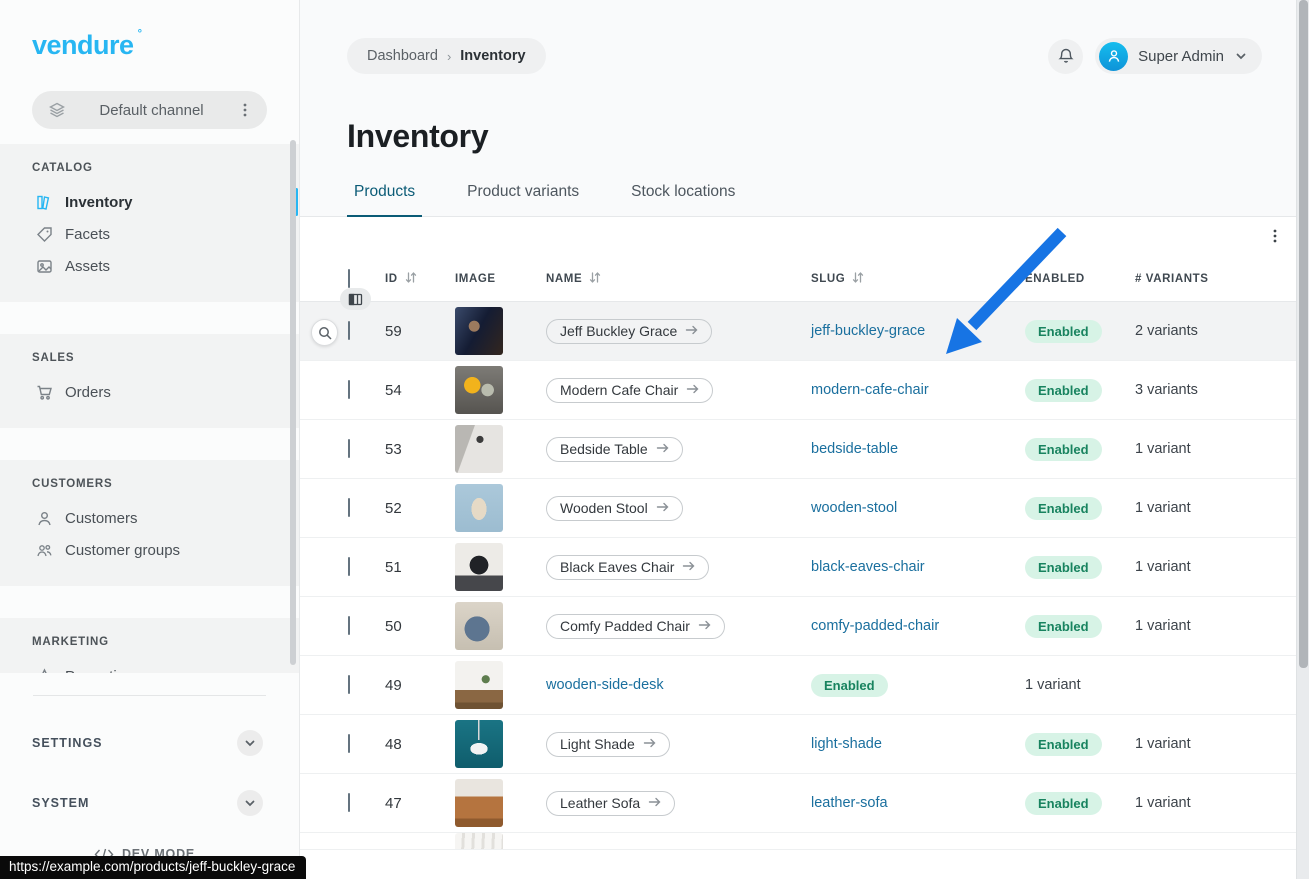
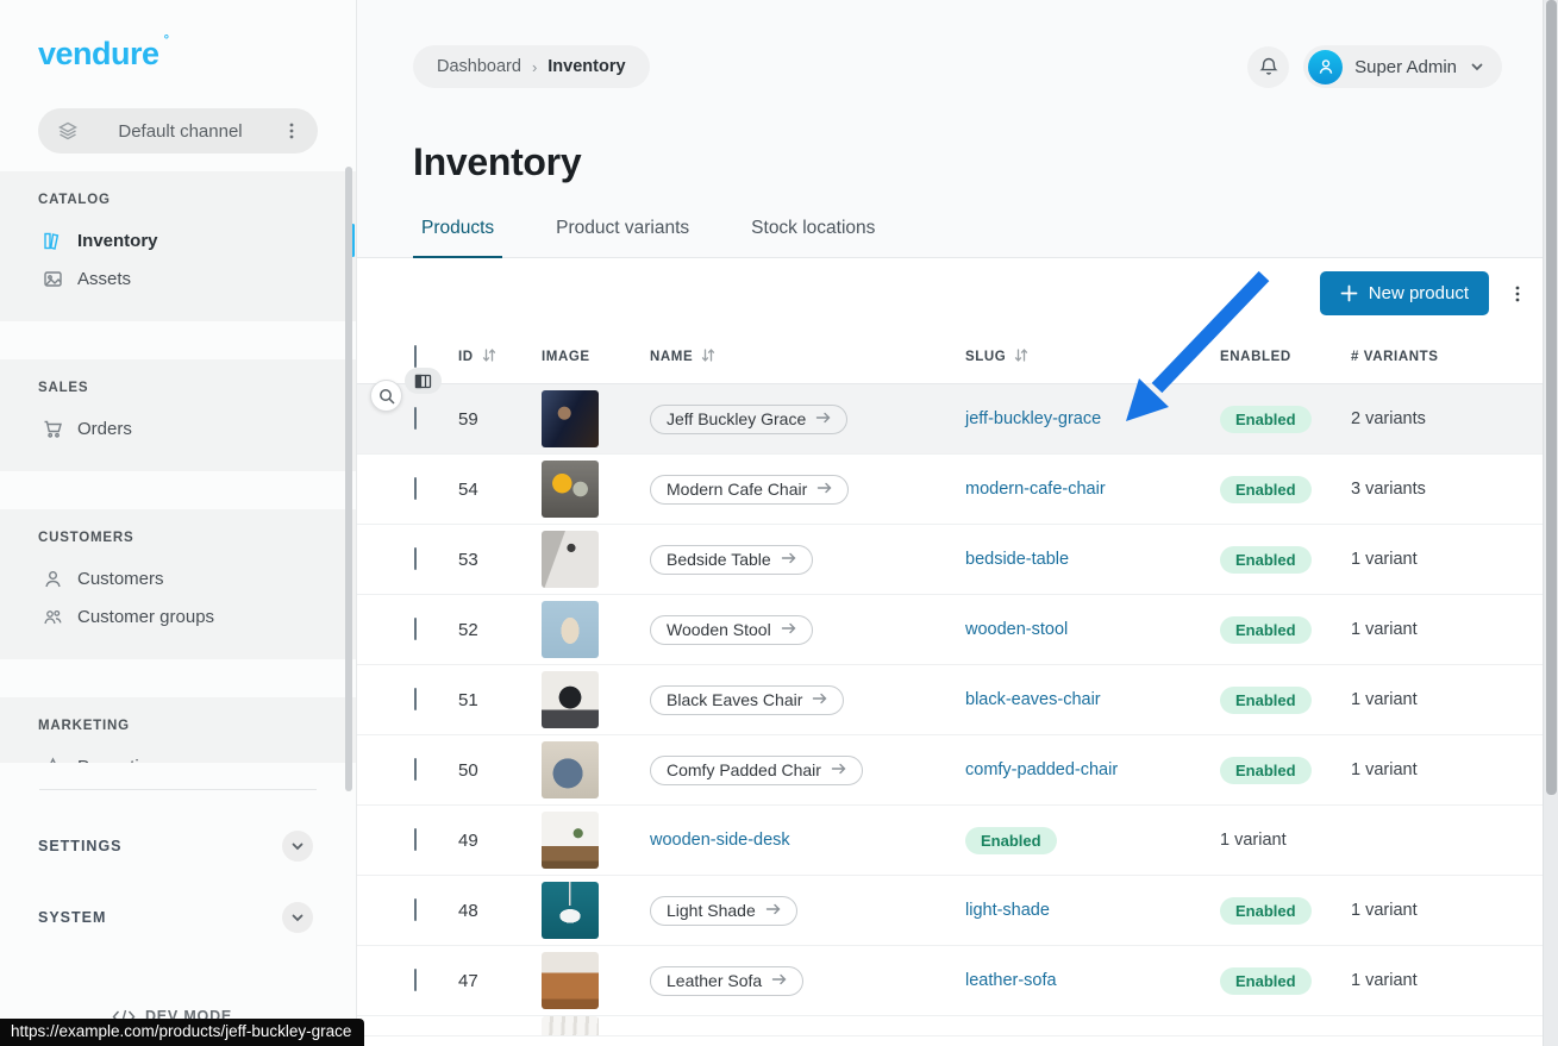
  vendure
  °
  Default channel
  CATALOG
  Inventory
- Facets
  Assets
  SALES
  Orders
  CUSTOMERS
  Customers
  Customer groups
  MARKETING
  SETTINGS
  SYSTEM
  DEV MODE
  Dashboard
  ›
  Inventory
  Super Admin
  Inventory
  Products
  Product variants
  Stock locations
+ New product
  ID
  IMAGE
  NAME
  SLUG
  ENABLED
  # VARIANTS
  59
  Jeff Buckley Grace
  jeff-buckley-grace
  Enabled
  2 variants
  54
  Modern Cafe Chair
  modern-cafe-chair
  Enabled
  3 variants
  53
  Bedside Table
  bedside-table
  Enabled
  1 variant
  52
  Wooden Stool
  wooden-stool
  Enabled
  1 variant
  51
  Black Eaves Chair
  black-eaves-chair
  Enabled
  1 variant
  50
  Comfy Padded Chair
  comfy-padded-chair
  Enabled
  1 variant
  49
  wooden-side-desk
  Enabled
  1 variant
  48
  Light Shade
  light-shade
  Enabled
  1 variant
  47
  Leather Sofa
  leather-sofa
  Enabled
  1 variant
  https://example.com/products/jeff-buckley-grace
